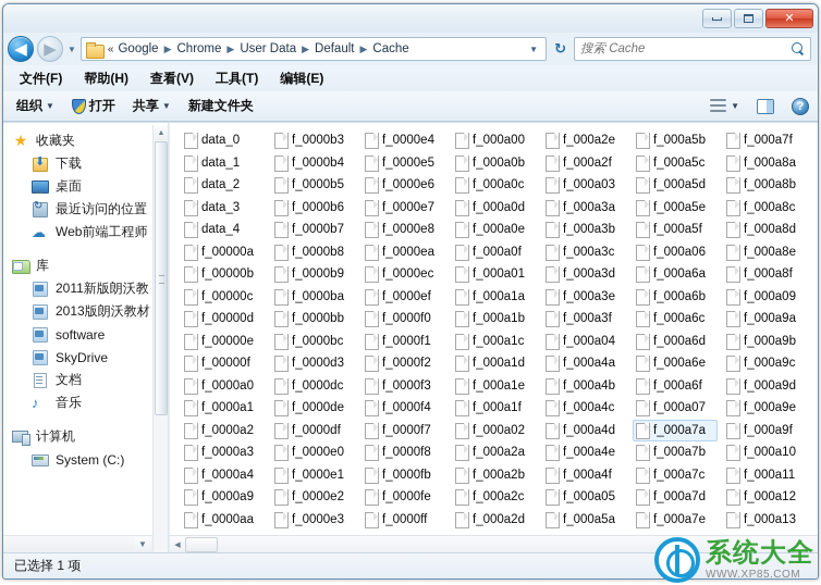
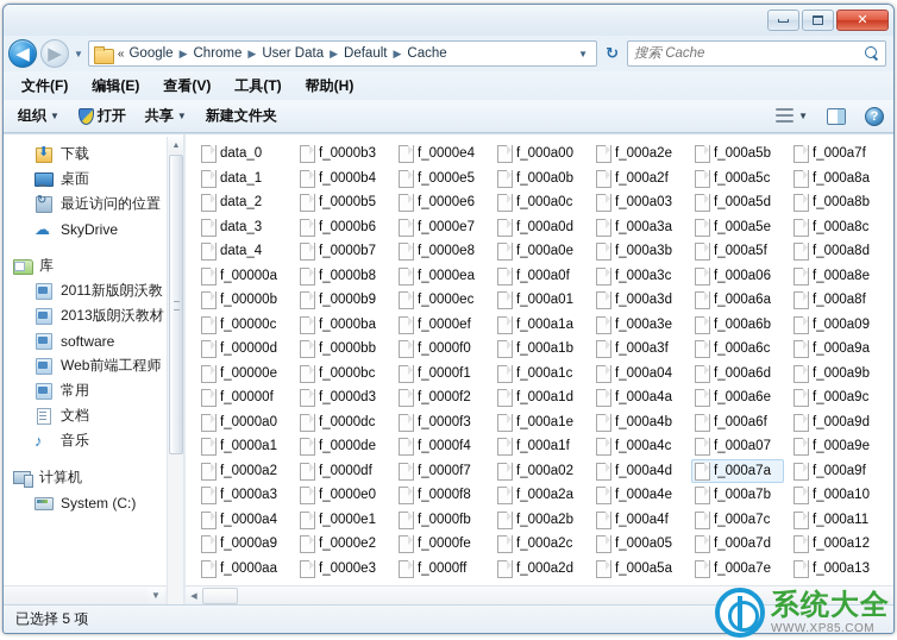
  ✕
  ◀
  ▶
  ▼
  «
  Google
  ▶
  Chrome
  ▶
  User Data
  ▶
  Default
  ▶
  Cache
  ▼
  ↻
  搜索 Cache
  文件(F)
- 帮助(H)
+ 编辑(E)
  查看(V)
  工具(T)
- 编辑(E)
+ 帮助(H)
  组织
  ▼
  打开
  共享
  ▼
  新建文件夹
  ▼
  ?
- ★
- 收藏夹
  下载
  桌面
  最近访问的位置
  ☁
- Web前端工程师
+ SkyDrive
  库
  2011新版朗沃教
  2013版朗沃教材
  software
- SkyDrive
+ Web前端工程师
+ 常用
  文档
  ♪
  音乐
  计算机
  System (C:)
  ▼
  data_0
  data_1
  data_2
  data_3
  data_4
  f_00000a
  f_00000b
  f_00000c
  f_00000d
  f_00000e
  f_00000f
  f_0000a0
  f_0000a1
  f_0000a2
  f_0000a3
  f_0000a4
  f_0000a9
  f_0000aa
  f_0000b3
  f_0000b4
  f_0000b5
  f_0000b6
  f_0000b7
  f_0000b8
  f_0000b9
  f_0000ba
  f_0000bb
  f_0000bc
  f_0000d3
  f_0000dc
  f_0000de
  f_0000df
  f_0000e0
  f_0000e1
  f_0000e2
  f_0000e3
  f_0000e4
  f_0000e5
  f_0000e6
  f_0000e7
  f_0000e8
  f_0000ea
  f_0000ec
  f_0000ef
  f_0000f0
  f_0000f1
  f_0000f2
  f_0000f3
  f_0000f4
  f_0000f7
  f_0000f8
  f_0000fb
  f_0000fe
  f_0000ff
  f_000a00
  f_000a0b
  f_000a0c
  f_000a0d
  f_000a0e
  f_000a0f
  f_000a01
  f_000a1a
  f_000a1b
  f_000a1c
  f_000a1d
  f_000a1e
  f_000a1f
  f_000a02
  f_000a2a
  f_000a2b
  f_000a2c
  f_000a2d
  f_000a2e
  f_000a2f
  f_000a03
  f_000a3a
  f_000a3b
  f_000a3c
  f_000a3d
  f_000a3e
  f_000a3f
  f_000a04
  f_000a4a
  f_000a4b
  f_000a4c
  f_000a4d
  f_000a4e
  f_000a4f
  f_000a05
  f_000a5a
  f_000a5b
  f_000a5c
  f_000a5d
  f_000a5e
  f_000a5f
  f_000a06
  f_000a6a
  f_000a6b
  f_000a6c
  f_000a6d
  f_000a6e
  f_000a6f
  f_000a07
  f_000a7a
  f_000a7b
  f_000a7c
  f_000a7d
  f_000a7e
  f_000a7f
  f_000a8a
  f_000a8b
  f_000a8c
  f_000a8d
  f_000a8e
  f_000a8f
  f_000a09
  f_000a9a
  f_000a9b
  f_000a9c
  f_000a9d
  f_000a9e
  f_000a9f
  f_000a10
  f_000a11
  f_000a12
  f_000a13
- 已选择 1 项
+ 已选择 5 项
  系统大全
  WWW.XP85.COM
